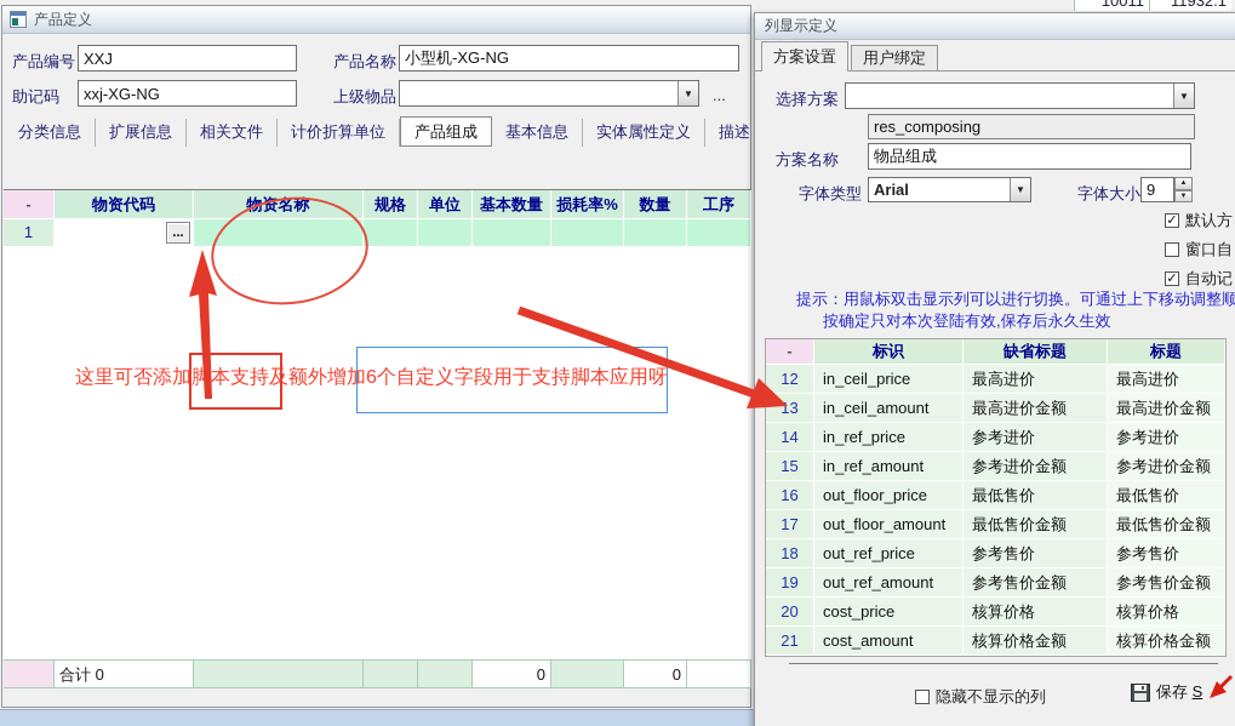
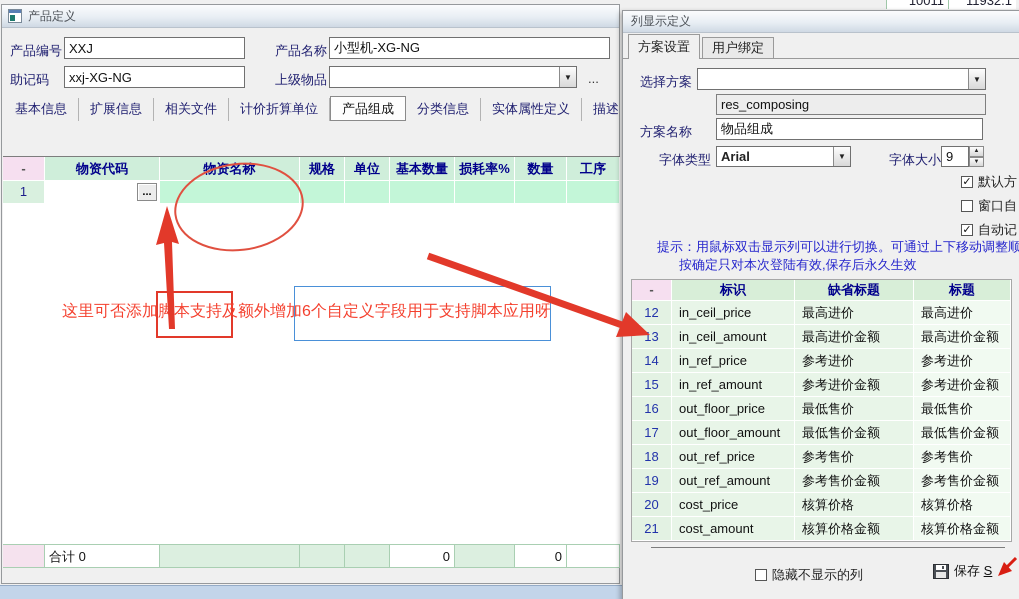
  10011
  11932.1
  产品定义
  产品编号
  XXJ
  产品名称
  小型机-XG-NG
  助记码
  xxj-XG-NG
  上级物品
  ▼
  ...
- 分类信息
+ 基本信息
  扩展信息
  相关文件
  计价折算单位
  产品组成
- 基本信息
+ 分类信息
  实体属性定义
  -
  物资代码
  物资名称
  规格
  单位
  基本数量
  损耗率%
  数量
  工序
  1
  ...
  合计 0
  0
  0
  列显示定义
  方案设置
  用户绑定
  选择方案
  ▼
  res_composing
  方案名称
  物品组成
  字体类型
  Arial
  ▼
  字体大小
  9
  ✓
  默认方
  窗口自
  ✓
  自动记
  提示：用鼠标双击显示列可以进行切换。可通过上下移动调整顺
  按确定只对本次登陆有效,保存后永久生效
  -
  标识
  缺省标题
  标题
  12
  in_ceil_price
  最高进价
  最高进价
  13
  in_ceil_amount
  最高进价金额
  最高进价金额
  14
  in_ref_price
  参考进价
  参考进价
  15
  in_ref_amount
  参考进价金额
  参考进价金额
  16
  out_floor_price
  最低售价
  最低售价
  17
  out_floor_amount
  最低售价金额
  最低售价金额
  18
  out_ref_price
  参考售价
  参考售价
  19
  out_ref_amount
  参考售价金额
  参考售价金额
  20
  cost_price
  核算价格
  核算价格
  21
  cost_amount
  核算价格金额
  核算价格金额
  隐藏不显示的列
  保存 S
  这里可否添加脚本支持及额外增加6个自定义字段用于支持脚本应用呀
